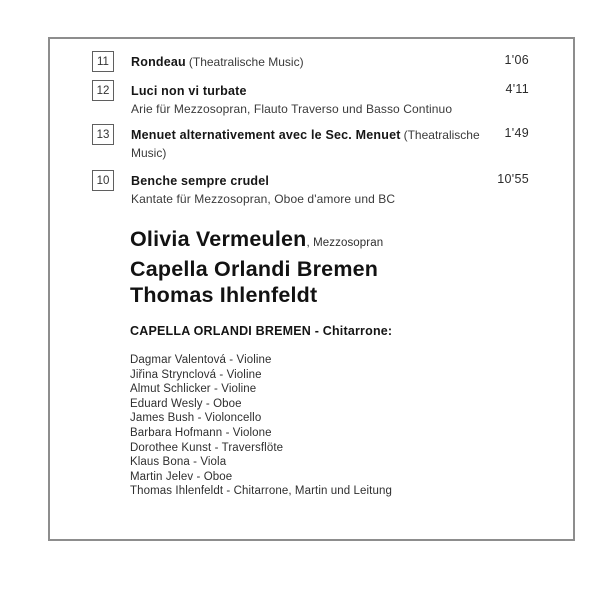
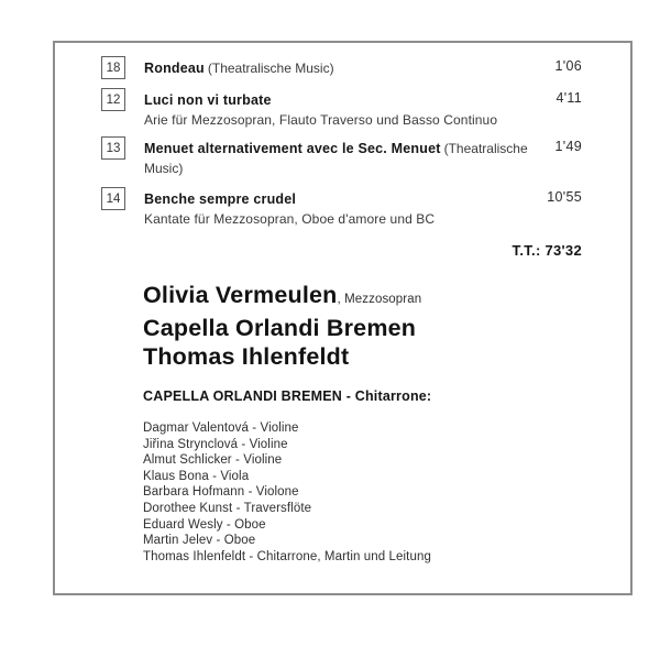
- 11
+ 18
  Rondeau (Theatralische Music)
  1'06
  12
  Luci non vi turbate
  Arie für Mezzosopran, Flauto Traverso und Basso Continuo
  4'11
  13
  Menuet alternativement avec le Sec. Menuet (Theatralische Music)
  1'49
- 10
+ 14
  Benche sempre crudel
  Kantate für Mezzosopran, Oboe d'amore und BC
  10'55
+ T.T.: 73'32
  Olivia Vermeulen, Mezzosopran
  Capella Orlandi Bremen
  Thomas Ihlenfeldt
  CAPELLA ORLANDI BREMEN - Chitarrone:
  Dagmar Valentová - Violine
  Jiřina Strynclová - Violine
  Almut Schlicker - Violine
- Eduard Wesly - Oboe
+ Klaus Bona - Viola
- James Bush - Violoncello
  Barbara Hofmann - Violone
  Dorothee Kunst - Traversflöte
- Klaus Bona - Viola
+ Eduard Wesly - Oboe
  Martin Jelev - Oboe
  Thomas Ihlenfeldt - Chitarrone, Martin und Leitung
